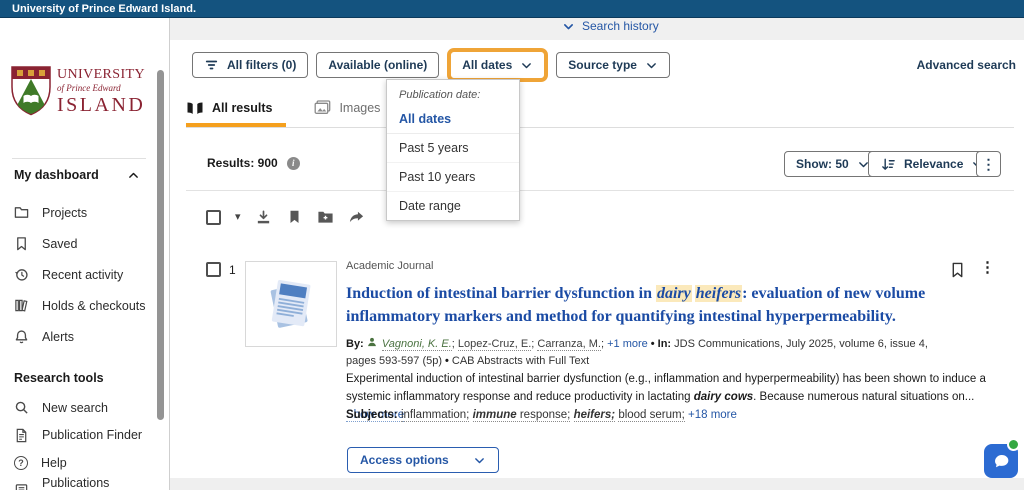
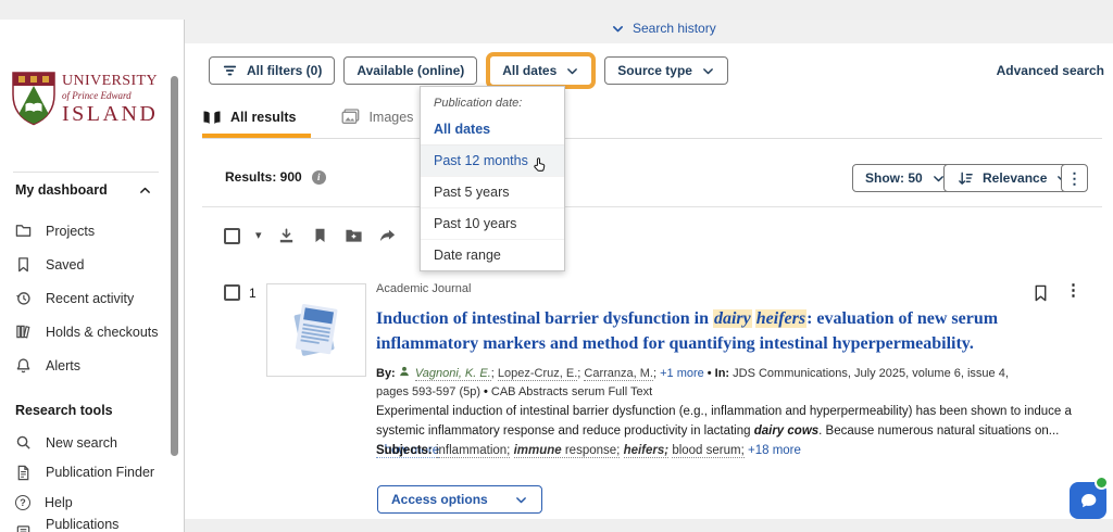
- University of Prince Edward Island.
  UNIVERSITY
  of Prince Edward
  ISLAND
  My dashboard
  Projects
  Saved
  Recent activity
  Holds & checkouts
  Alerts
  Research tools
  New search
  Publication Finder
  ?
  Help
  Search history
  All filters (0)
  Available (online)
  All dates
  Source type
  Advanced search
  All results
  Images
  Results: 900
  i
  Show: 50
  Relevance
  ⋮
  ▾
  1
  Academic Journal
  ⋮
- Induction of intestinal barrier dysfunction in dairy heifers: evaluation of new volume inflammatory markers and method for quantifying intestinal hyperpermeability.
+ Induction of intestinal barrier dysfunction in dairy heifers: evaluation of new serum inflammatory markers and method for quantifying intestinal hyperpermeability.
- By: Vagnoni, K. E.; Lopez-Cruz, E.; Carranza, M.; +1 more • In: JDS Communications, July 2025, volume 6, issue 4, pages 593-597 (5p) • CAB Abstracts with Full Text
+ By: Vagnoni, K. E.; Lopez-Cruz, E.; Carranza, M.; +1 more • In: JDS Communications, July 2025, volume 6, issue 4, pages 593-597 (5p) • CAB Abstracts serum Full Text
  Experimental induction of intestinal barrier dysfunction (e.g., inflammation and hyperpermeability) has been shown to induce a systemic inflammatory response and reduce productivity in lactating dairy cows. Because numerous natural situations on... Show more
  Subjects: inflammation; immune response; heifers; blood serum; +18 more
  Access options
  Publication date:
  All dates
+ Past 12 months
  Past 5 years
  Past 10 years
  Date range
